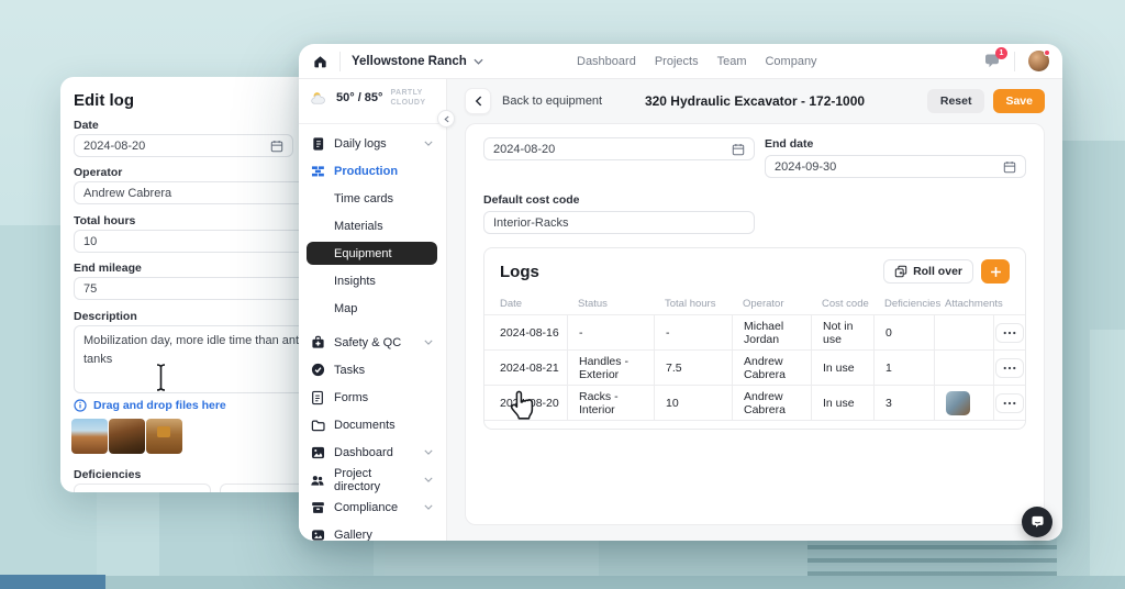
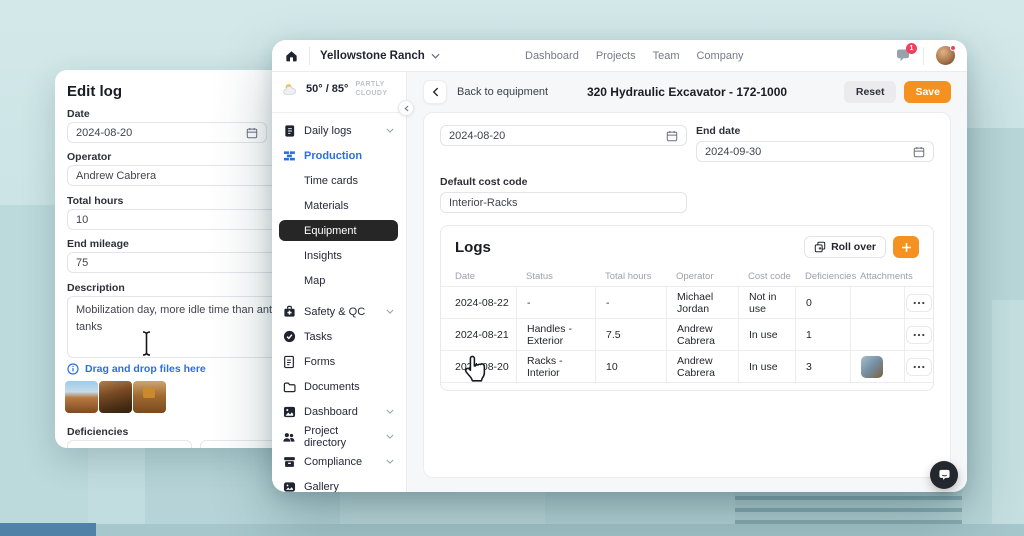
  Edit log
  Date
  2024-08-20
  Operator
  Andrew Cabrera
  Total hours
  10
  End mileage
  75
  Description
  Drag and drop files here
  Deficiencies
  Yellowstone Ranch
  Dashboard
  Projects
  Team
  Company
  50° / 85°
  Daily logs
  Production
  Time cards
  Materials
  Equipment
  Insights
  Map
  Safety & QC
  Tasks
  Forms
  Documents
  Dashboard
  Project directory
  Compliance
  Gallery
  Back to equipment
  320 Hydraulic Excavator - 172-1000
  Reset
  Save
  2024-08-20
  End date
  2024-09-30
  Default cost code
  Interior-Racks
  Logs
  Roll over
  Date
  Status
  Total hours
  Operator
  Cost code
  Deficiencie
  Attachmen
- 2024-08-16
+ 2024-08-22
  -
  -
  Michael Jordan
  Not in use
  0
  2024-08-21
  Handles - Exterior
  7.5
  Andrew Cabrera
  In use
  1
  2028-20
  Racks - Interior
  10
  Andrew Cabrera
  In use
  3
